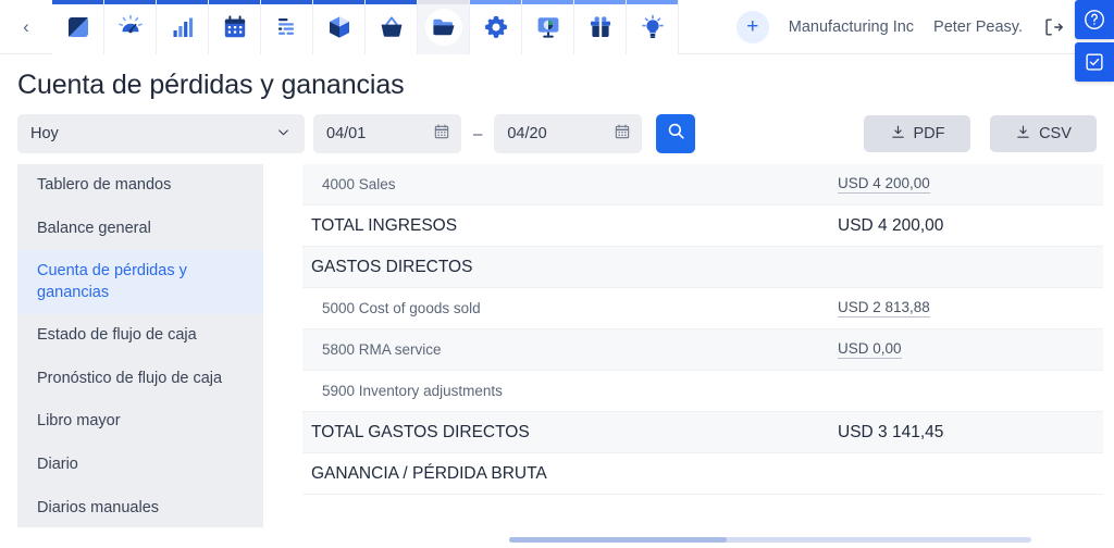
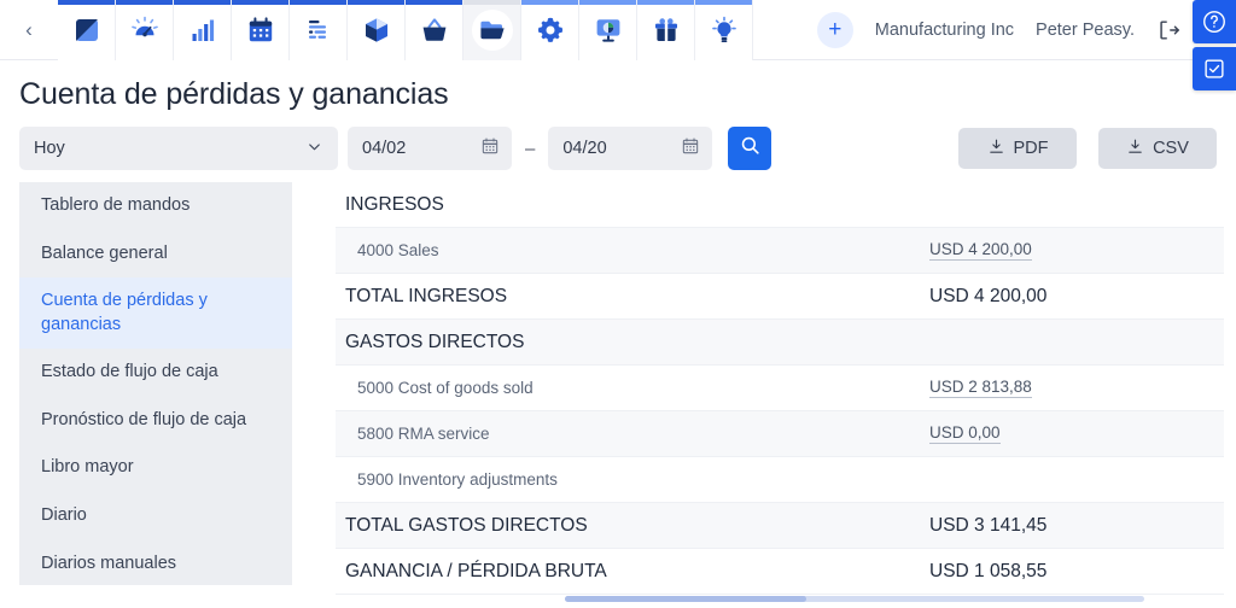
  ‹
  +
  Manufacturing Inc
  Peter Peasy.
  Cuenta de pérdidas y ganancias
  Hoy
- 04/01
+ 04/02
  –
  04/20
  PDF
  CSV
  Tablero de mandos
  Balance general
  Cuenta de pérdidas y ganancias
  Estado de flujo de caja
  Pronóstico de flujo de caja
  Libro mayor
  Diario
  Diarios manuales
+ INGRESOS
  4000 Sales
  USD 4 200,00
  TOTAL INGRESOS
  USD 4 200,00
  GASTOS DIRECTOS
  5000 Cost of goods sold
  USD 2 813,88
  5800 RMA service
  USD 0,00
  5900 Inventory adjustments
  TOTAL GASTOS DIRECTOS
  USD 3 141,45
  GANANCIA / PÉRDIDA BRUTA
+ USD 1 058,55
